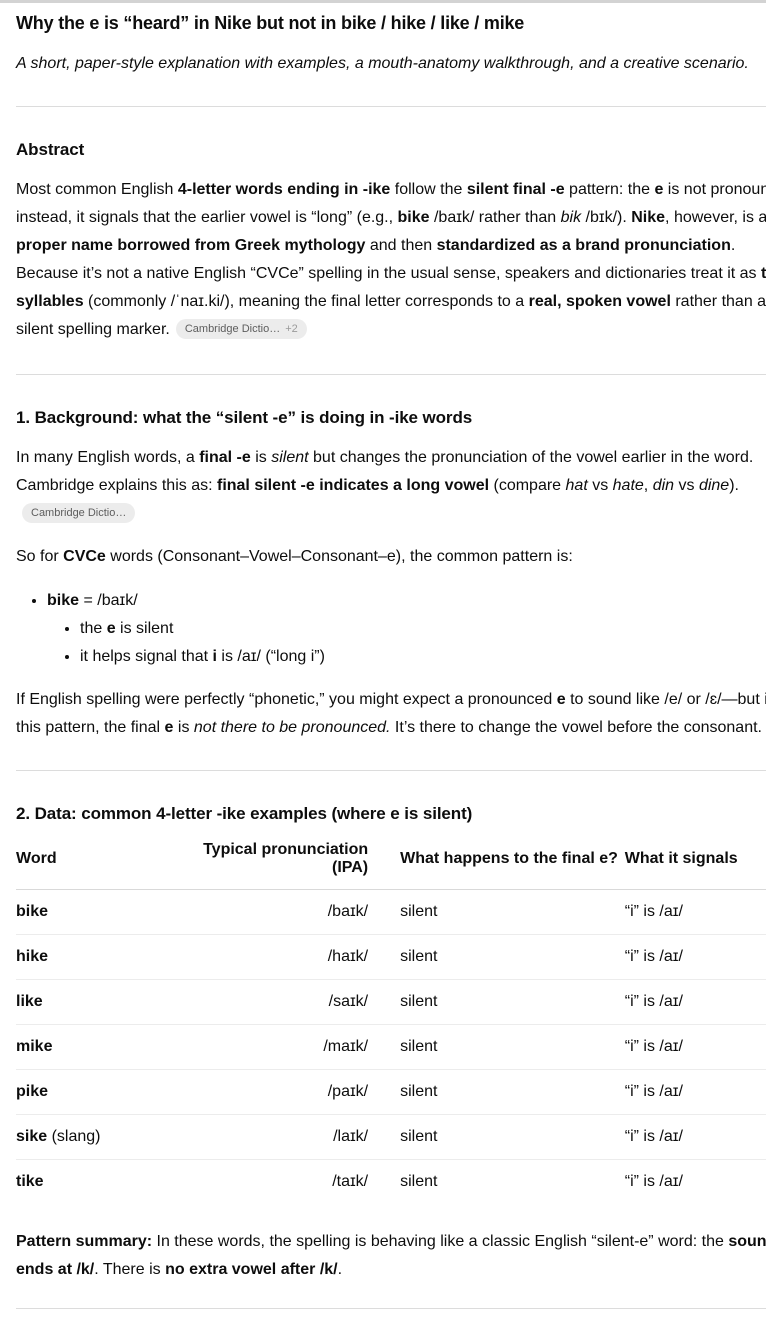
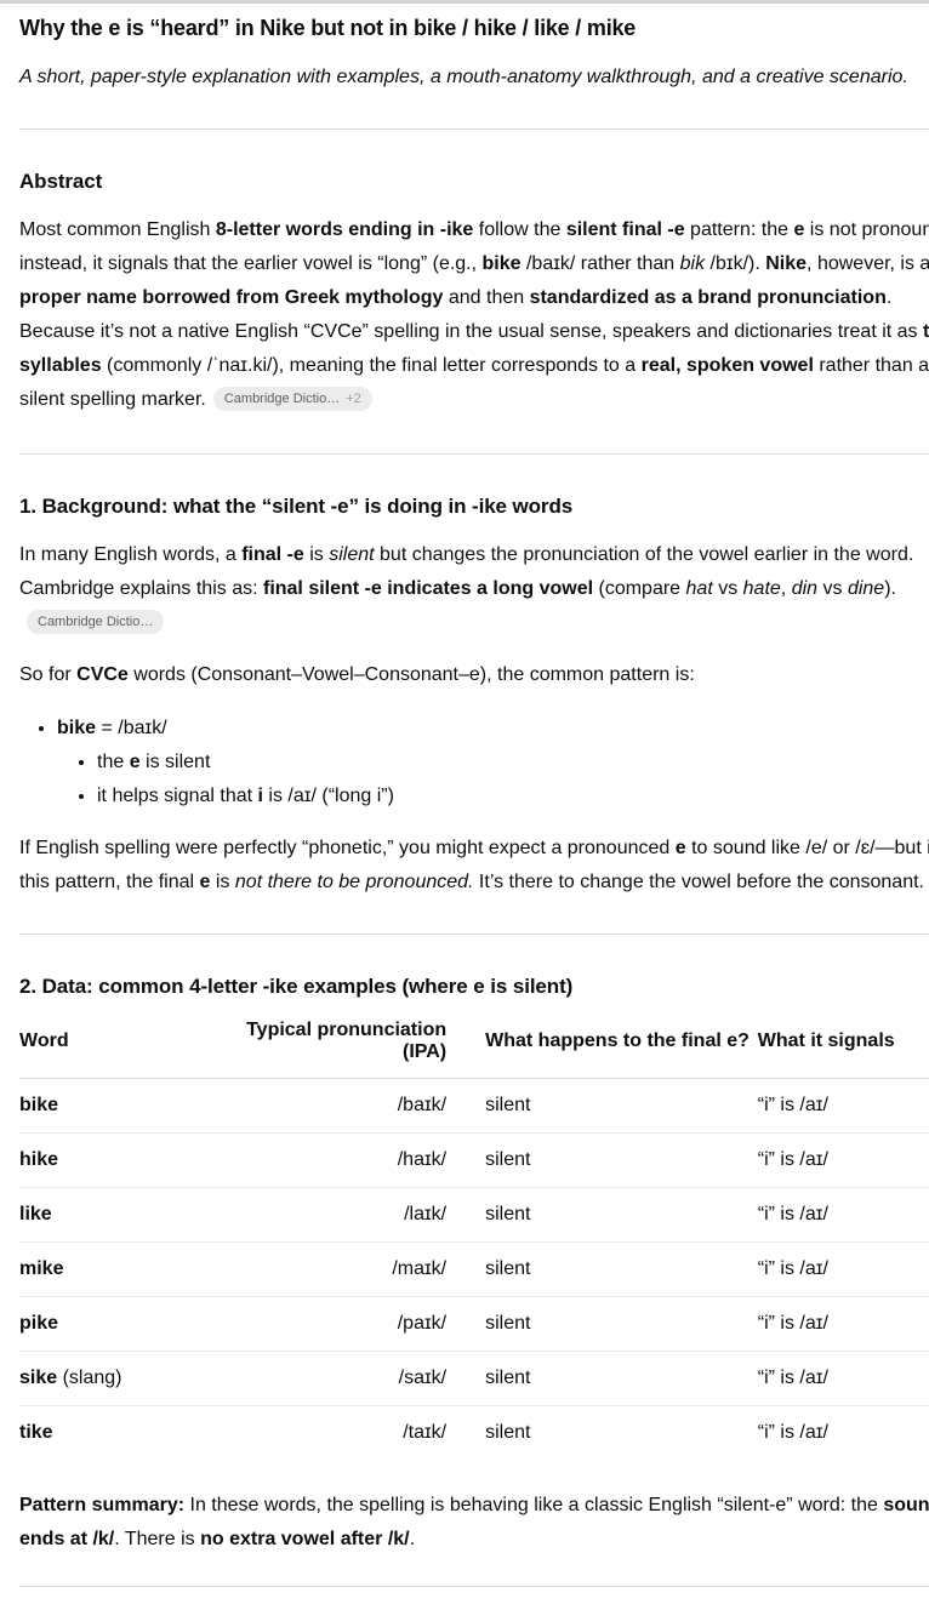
  Why the e is “heard” in Nike but not in bike / hike / like / mike
  A short, paper-style explanation with examples, a mouth-anatomy walkthrough, and a creative scenario.
  Abstract
- Most common English 4-letter words ending in -ike follow the silent final -e pattern: the e is not pronoun instead, it signals that the earlier vowel is “long” (e.g., bike /baɪk/ rather than bik /bɪk/). Nike, however, is a proper name borrowed from Greek mythology and then standardized as a brand pronunciation. Because it’s not a native English “CVCe” spelling in the usual sense, speakers and dictionaries treat it as t syllables (commonly /ˈnaɪ.ki/), meaning the final letter corresponds to a real, spoken vowel rather than a silent spelling marker. Cambridge Dictio… +2
+ Most common English 8-letter words ending in -ike follow the silent final -e pattern: the e is not pronoun instead, it signals that the earlier vowel is “long” (e.g., bike /baɪk/ rather than bik /bɪk/). Nike, however, is a proper name borrowed from Greek mythology and then standardized as a brand pronunciation. Because it’s not a native English “CVCe” spelling in the usual sense, speakers and dictionaries treat it as t syllables (commonly /ˈnaɪ.ki/), meaning the final letter corresponds to a real, spoken vowel rather than a silent spelling marker. Cambridge Dictio… +2
  1. Background: what the “silent -e” is doing in -ike words
  In many English words, a final -e is silent but changes the pronunciation of the vowel earlier in the word. Cambridge explains this as: final silent -e indicates a long vowel (compare hat vs hate, din vs dine).Cambridge Dictio…
  So for CVCe words (Consonant–Vowel–Consonant–e), the common pattern is:
  bike = /baɪk/
  the e is silent
  it helps signal that i is /aɪ/ (“long i”)
  If English spelling were perfectly “phonetic,” you might expect a pronounced e to sound like /e/ or /ɛ/—but this pattern, the final e is not there to be pronounced. It’s there to change the vowel before the consonant.
  2. Data: common 4-letter -ike examples (where e is silent)
  Word	Typical pronunciation (IPA)	What happens to the final e?	What it signals
  bike	/baɪk/	silent	“i” is /aɪ/
  hike	/haɪk/	silent	“i” is /aɪ/
- like	/saɪk/	silent	“i” is /aɪ/
+ like	/laɪk/	silent	“i” is /aɪ/
  mike	/maɪk/	silent	“i” is /aɪ/
  pike	/paɪk/	silent	“i” is /aɪ/
- sike (slang)	/laɪk/	silent	“i” is /aɪ/
+ sike (slang)	/saɪk/	silent	“i” is /aɪ/
  tike	/taɪk/	silent	“i” is /aɪ/
  Pattern summary: In these words, the spelling is behaving like a classic English “silent-e” word: the soun ends at /k/. There is no extra vowel after /k/.
